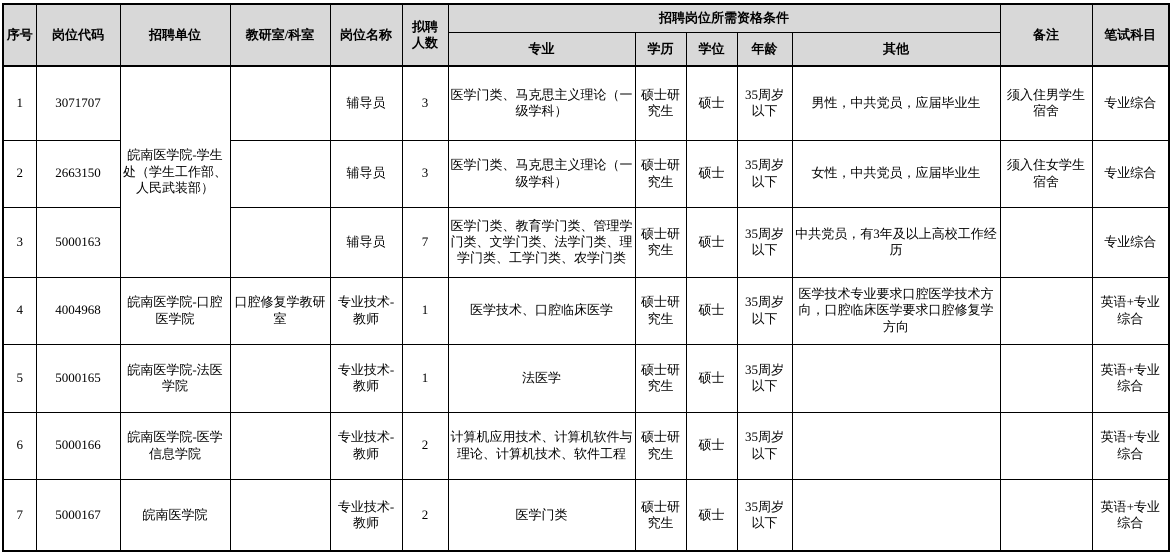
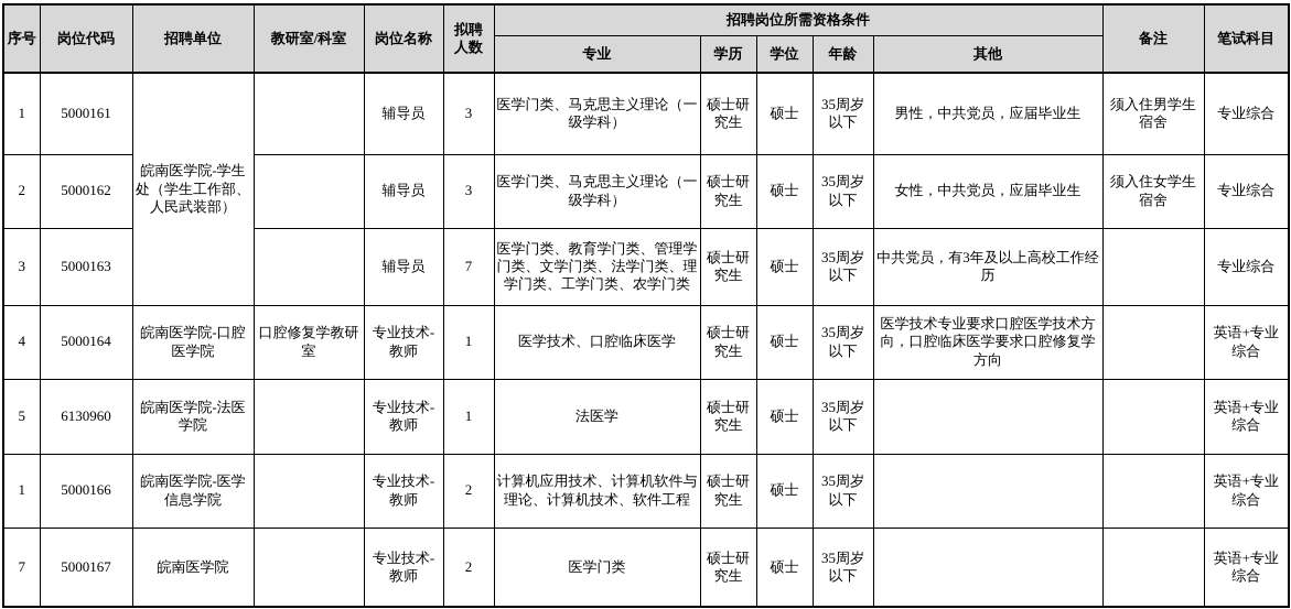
  序号	岗位代码	招聘单位	教研室/科室	岗位名称	拟聘 人数	招聘岗位所需资格条件	备注	笔试科目
  专业	学历	学位	年龄	其他
- 1	3071707	皖南医学院-学生处（学生工作部、人民武装部）		辅导员	3	医学门类、马克思主义理论（一级学科）	硕士研究生	硕士	35周岁以下	男性，中共党员，应届毕业生	须入住男学生宿舍	专业综合
+ 1	5000161	皖南医学院-学生处（学生工作部、人民武装部）		辅导员	3	医学门类、马克思主义理论（一级学科）	硕士研究生	硕士	35周岁以下	男性，中共党员，应届毕业生	须入住男学生宿舍	专业综合
- 2	2663150		辅导员	3	医学门类、马克思主义理论（一级学科）	硕士研究生	硕士	35周岁以下	女性，中共党员，应届毕业生	须入住女学生宿舍	专业综合
+ 2	5000162		辅导员	3	医学门类、马克思主义理论（一级学科）	硕士研究生	硕士	35周岁以下	女性，中共党员，应届毕业生	须入住女学生宿舍	专业综合
  3	5000163		辅导员	7	医学门类、教育学门类、管理学门类、文学门类、法学门类、理学门类、工学门类、农学门类	硕士研究生	硕士	35周岁以下	中共党员，有3年及以上高校工作经历		专业综合
- 4	4004968	皖南医学院-口腔医学院	口腔修复学教研室	专业技术-教师	1	医学技术、口腔临床医学	硕士研究生	硕士	35周岁以下	医学技术专业要求口腔医学技术方向，口腔临床医学要求口腔修复学方向		英语+专业综合
+ 4	5000164	皖南医学院-口腔医学院	口腔修复学教研室	专业技术-教师	1	医学技术、口腔临床医学	硕士研究生	硕士	35周岁以下	医学技术专业要求口腔医学技术方向，口腔临床医学要求口腔修复学方向		英语+专业综合
- 5	5000165	皖南医学院-法医学院		专业技术-教师	1	法医学	硕士研究生	硕士	35周岁以下			英语+专业综合
+ 5	6130960	皖南医学院-法医学院		专业技术-教师	1	法医学	硕士研究生	硕士	35周岁以下			英语+专业综合
- 6	5000166	皖南医学院-医学信息学院		专业技术-教师	2	计算机应用技术、计算机软件与理论、计算机技术、软件工程	硕士研究生	硕士	35周岁以下			英语+专业综合
+ 1	5000166	皖南医学院-医学信息学院		专业技术-教师	2	计算机应用技术、计算机软件与理论、计算机技术、软件工程	硕士研究生	硕士	35周岁以下			英语+专业综合
  7	5000167	皖南医学院		专业技术-教师	2	医学门类	硕士研究生	硕士	35周岁以下			英语+专业综合
